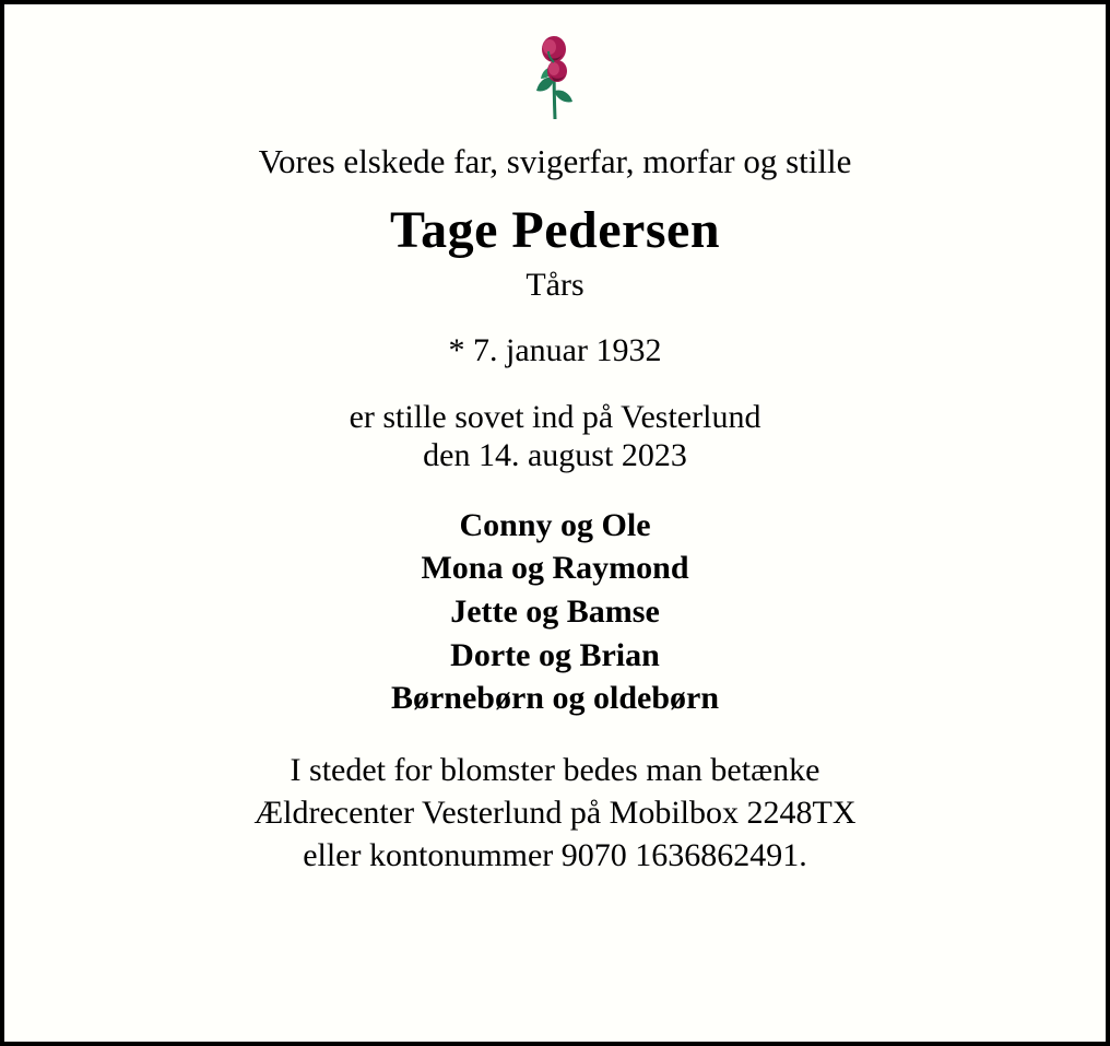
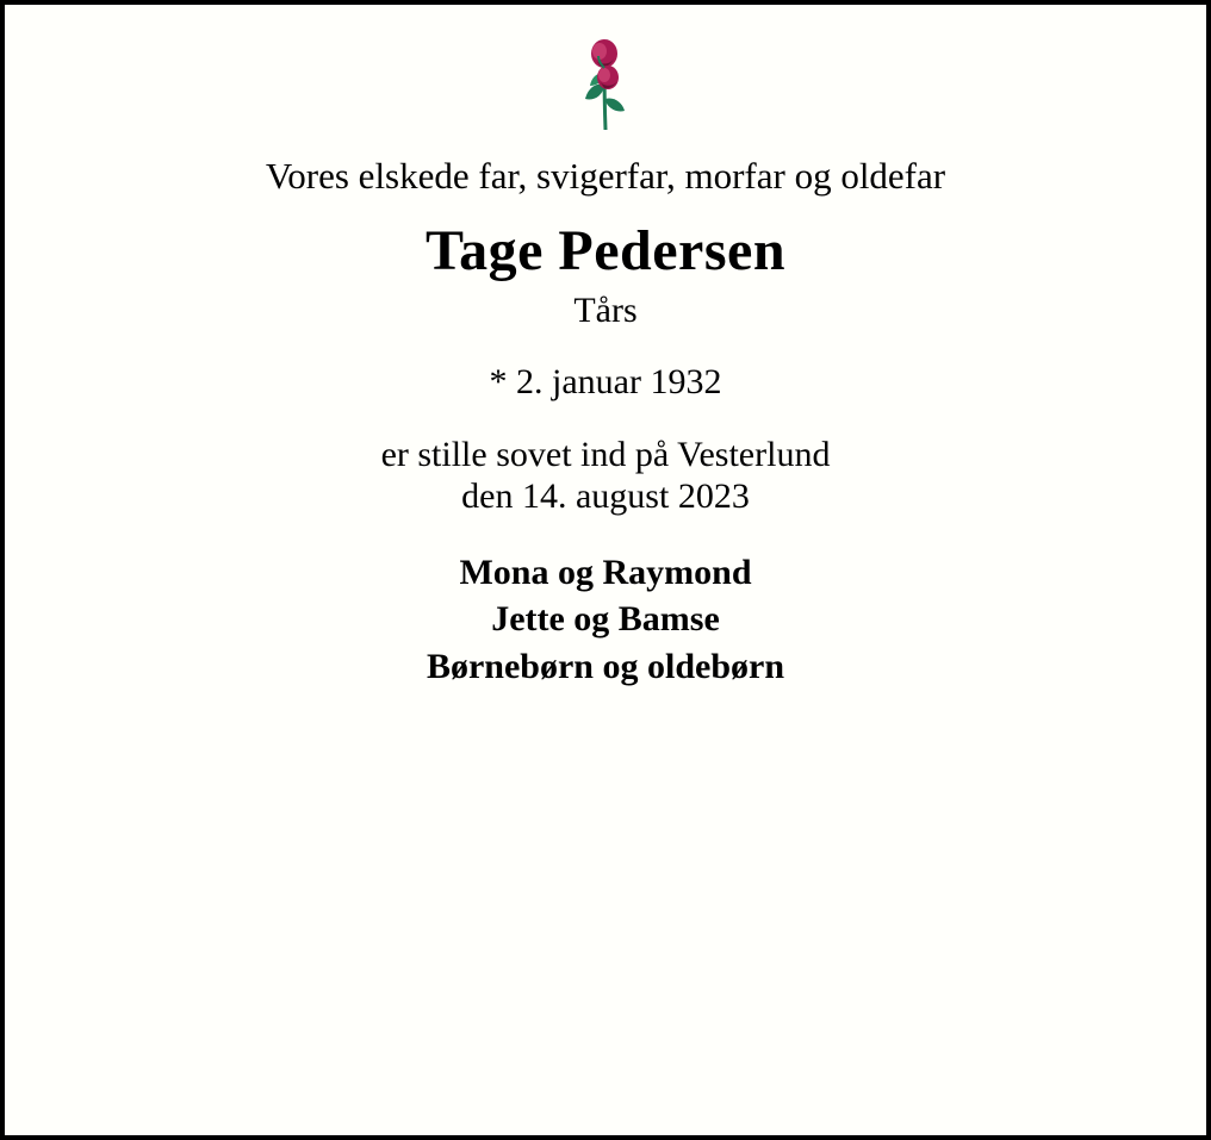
- Vores elskede far, svigerfar, morfar og stille
+ Vores elskede far, svigerfar, morfar og oldefar
  Tage Pedersen
  Tårs
- * 7. januar 1932
+ * 2. januar 1932
  er stille sovet ind på Vesterlund
  den 14. august 2023
- Conny og Ole
  Mona og Raymond
  Jette og Bamse
- Dorte og Brian
  Børnebørn og oldebørn
- I stedet for blomster bedes man betænke
- Ældrecenter Vesterlund på Mobilbox 2248TX
- eller kontonummer 9070 1636862491.
